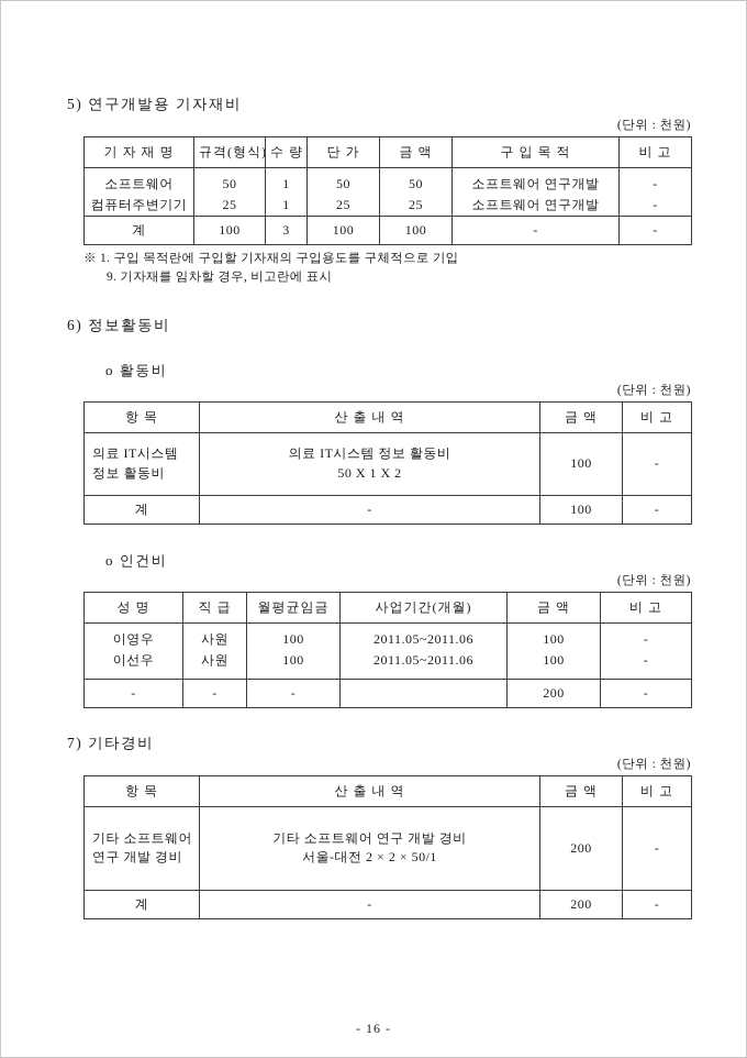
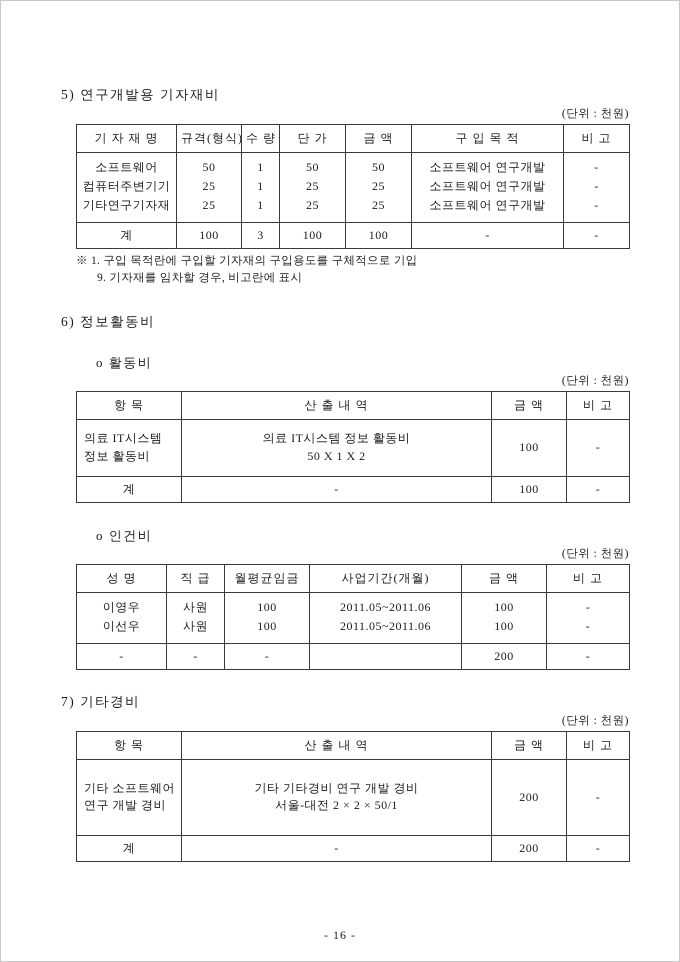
  5) 연구개발용 기자재비
  (단위 : 천원)
  기 자 재 명	규격(형식)	수 량	단 가	금 액	구 입 목 적	비 고
  소프트웨어	50	1	50	50	소프트웨어 연구개발	-
  컴퓨터주변기기	25	1	25	25	소프트웨어 연구개발	-
+ 기타연구기자재	25	1	25	25	소프트웨어 연구개발	-
  계	100	3	100	100	-	-
  ※ 1. 구입 목적란에 구입할 기자재의 구입용도를 구체적으로 기입
  9. 기자재를 임차할 경우, 비고란에 표시
  6) 정보활동비
  o 활동비
  (단위 : 천원)
  항 목	산 출 내 역	금 액	비 고
  의료 IT시스템 정보 활동비	의료 IT시스템 정보 활동비 50 X 1 X 2	100	-
  계	-	100	-
  o 인건비
  (단위 : 천원)
  성 명	직 급	월평균임금	사업기간(개월)	금 액	비 고
  이영우	사원	100	2011.05~2011.06	100	-
  이선우	사원	100	2011.05~2011.06	100	-
  -	-	-		200	-
  7) 기타경비
  (단위 : 천원)
  항 목	산 출 내 역	금 액	비 고
- 기타 소프트웨어 연구 개발 경비	기타 소프트웨어 연구 개발 경비 서울-대전 2 × 2 × 50/1	200	-
+ 기타 소프트웨어 연구 개발 경비	기타 기타경비 연구 개발 경비 서울-대전 2 × 2 × 50/1	200	-
  계	-	200	-
  - 16 -
